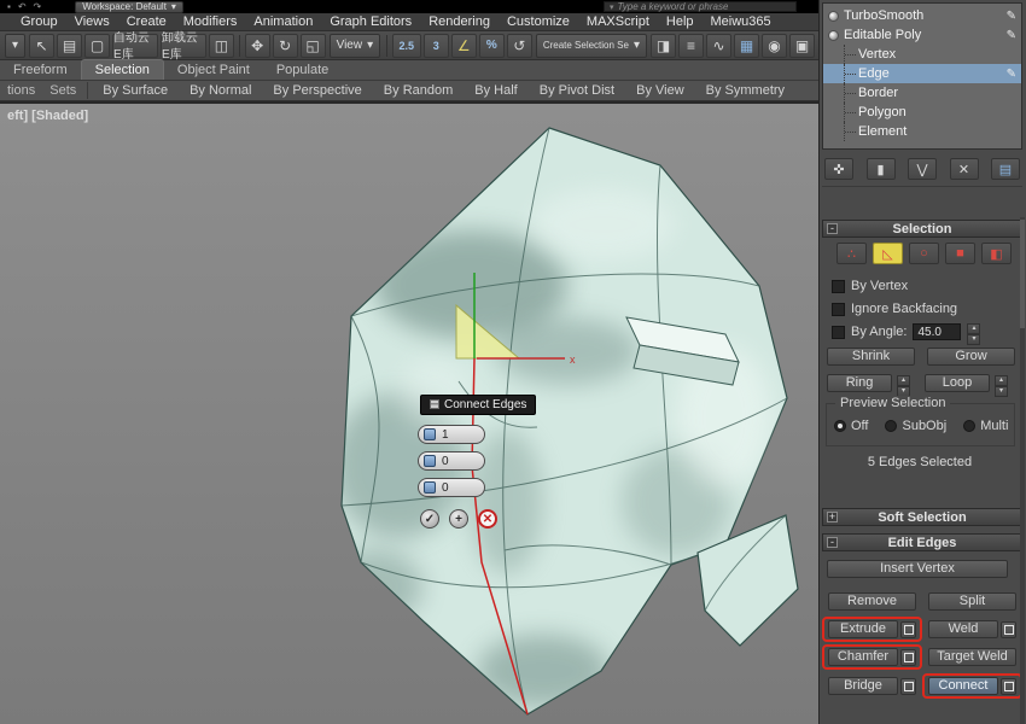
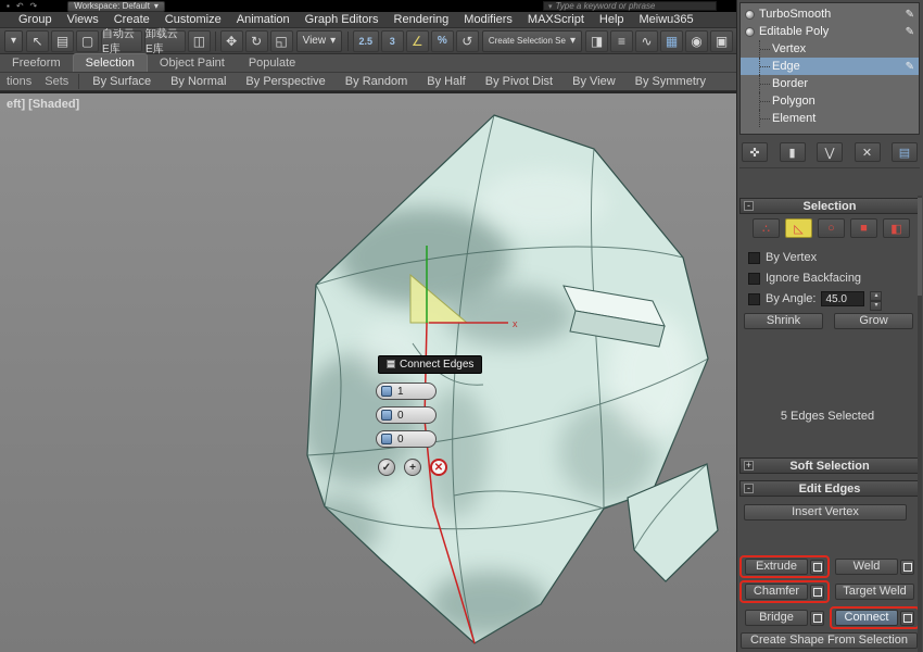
  ▪
  ↶
  ↷
  Workspace: Default
  ▾
  Type a keyword or phrase
  Group
  Views
  Create
- Modifiers
+ Customize
  Animation
  Graph Editors
  Rendering
- Customize
+ Modifiers
  MAXScript
  Help
  Meiwu365
  ▾
  ↖
  ▤
  ▢
  自动云E库
  卸载云E库
  ◫
  ✥
  ↻
  ◱
  View
  ▾
  2.5
  3
  ∠
  %
  ↺
  Create Selection Se
  ▾
  ◨
  ≡
  ∿
  ▦
  ◉
  ▣
  Freeform
  Selection
  Object Paint
  Populate
  tions
  Sets
  By Surface
  By Normal
  By Perspective
  By Random
  By Half
  By Pivot Dist
  By View
  By Symmetry
  eft] [Shaded]
  x
  Connect Edges
  1
  0
  0
  ✓
  +
  ✕
  TurboSmooth
  ✎
  Editable Poly
  ✎
  Vertex
  Edge
  ✎
  Border
  Polygon
  Element
  ✜
  ▮
  ⋁
  ✕
  ▤
  -
  Selection
  ∴
  ◺
  ○
  ■
  ◧
  By Vertex
  Ignore Backfacing
  By Angle:
  45.0
  Shrink
  Grow
- Ring
- Loop
- Preview Selection
- Off
- SubObj
- Multi
  5 Edges Selected
  +
  Soft Selection
  -
  Edit Edges
  Insert Vertex
- Remove
- Split
  Extrude
  Weld
  Chamfer
  Target Weld
  Bridge
  Connect
+ Create Shape From Selection
